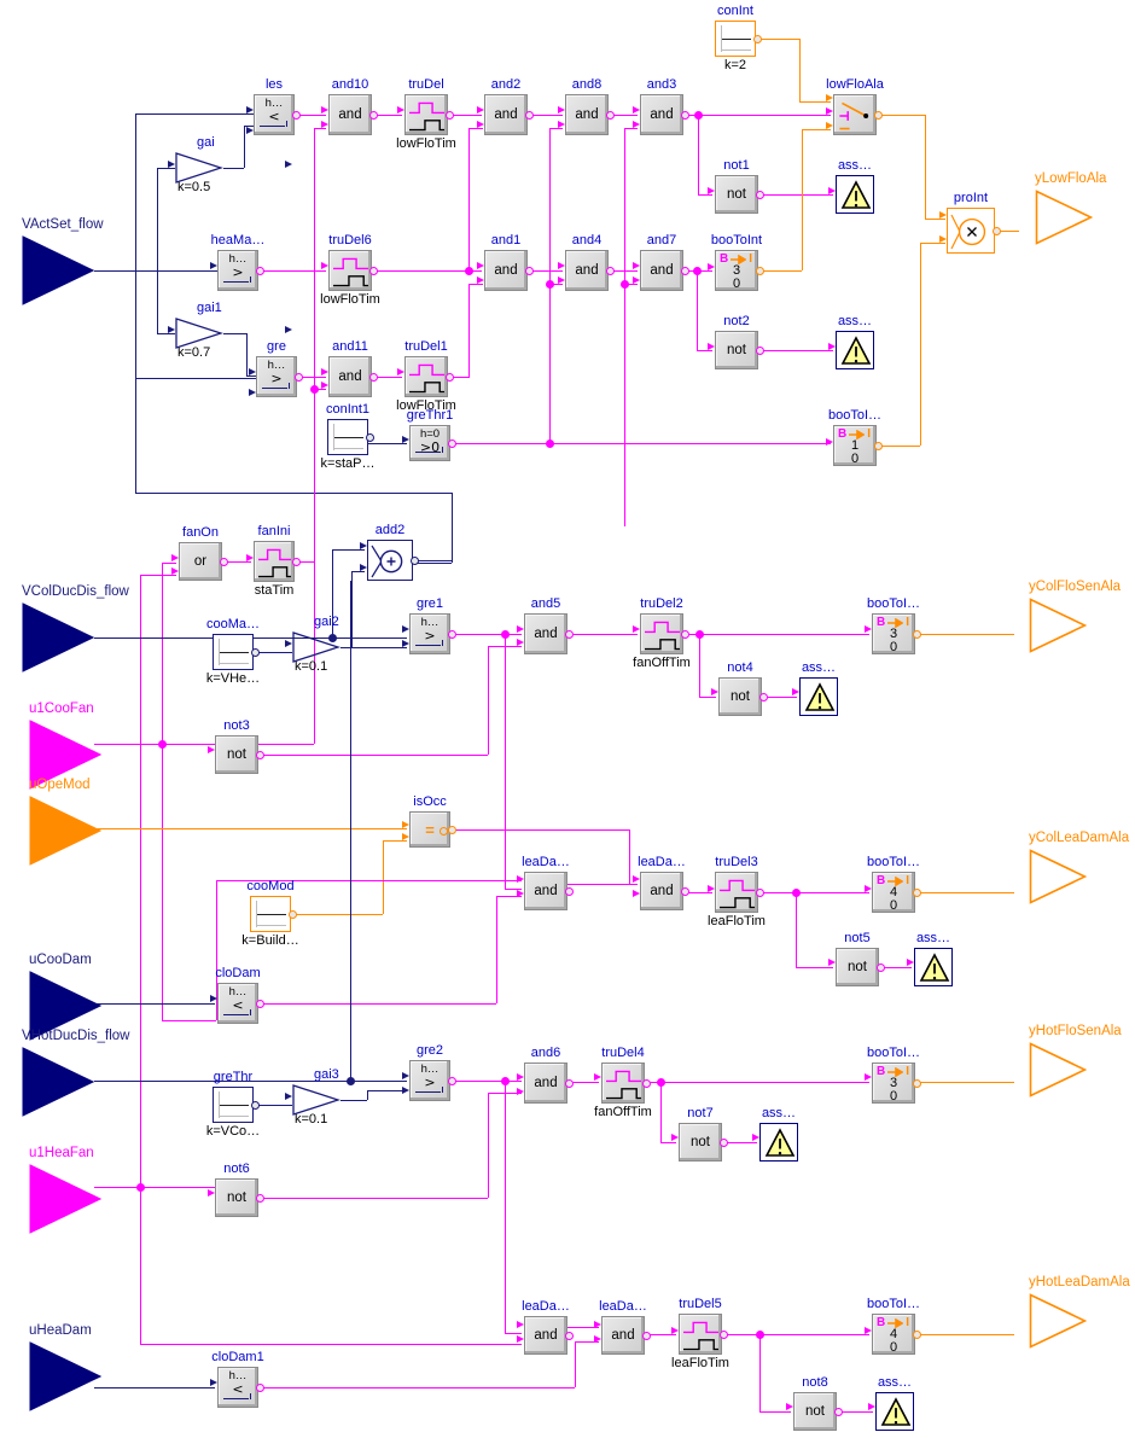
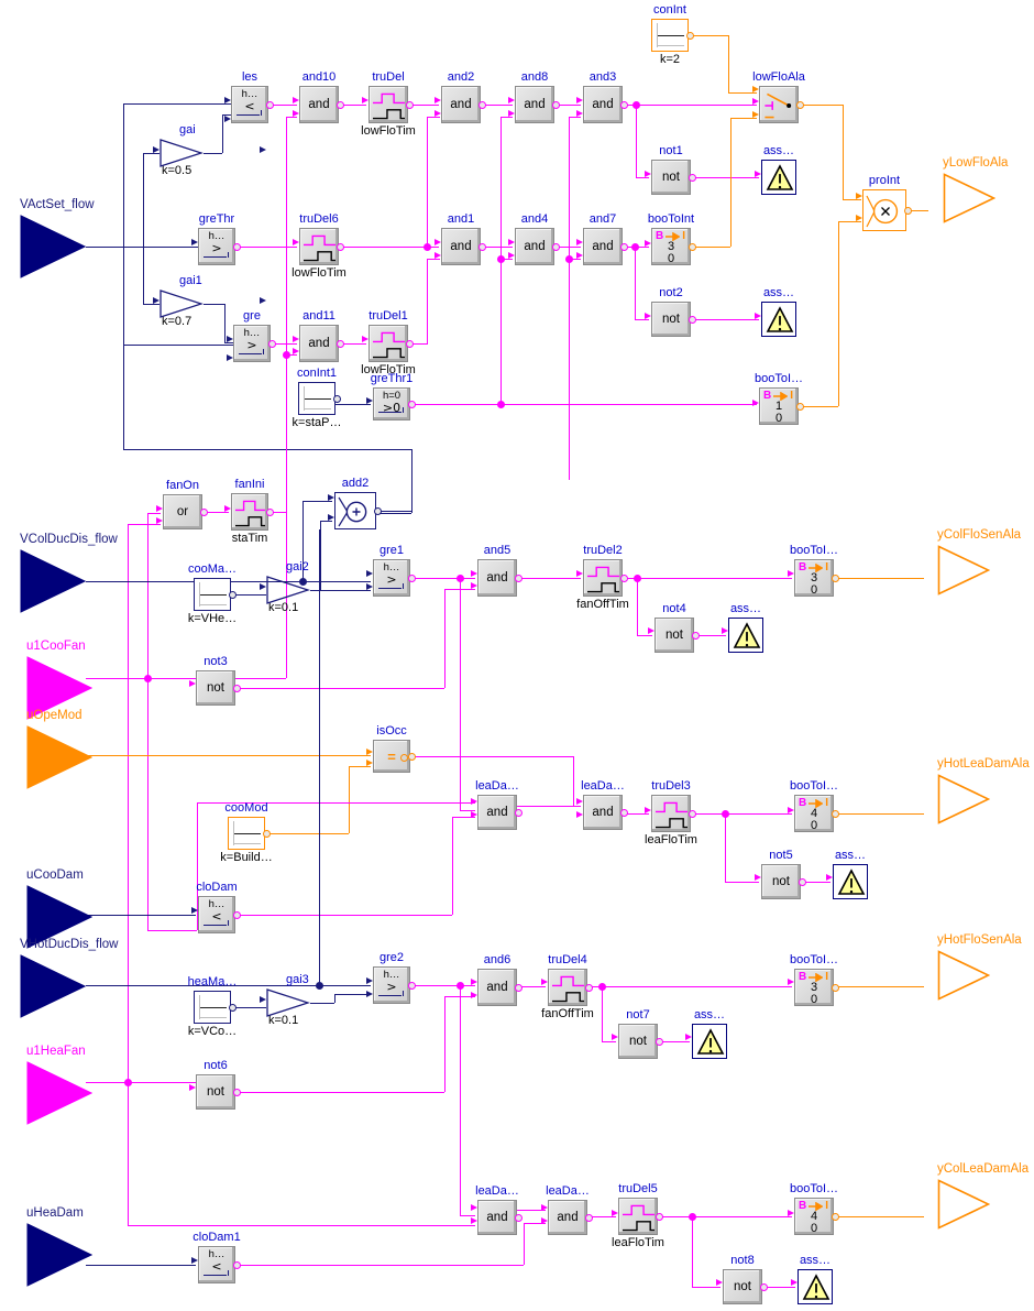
  h…
  <
  les
  gai
  k=0.5
  h…
  >
- heaMa…
+ greThr
  gai1
  k=0.7
  h…
  >
  gre
  and
  and10
  truDel
  lowFloTim
  and
  and2
  and
  and8
  and
  and3
  truDel6
  lowFloTim
  and
  and1
  and
  and4
  and
  and7
  and
  and11
  truDel1
  lowFloTim
  conInt1
  k=staP…
  h=0
  >0
  greThr1
  conInt
  k=2
  lowFloAla
  not
  not1
  ass…
  B
  I
  3
  0
  booToInt
  not
  not2
  ass…
  B
  I
  1
  0
  booToI…
  proInt
  or
  fanOn
  fanIni
  staTim
  add2
  cooMa…
  k=VHe…
  gai2
  k=0.1
  h…
  >
  gre1
  and
  and5
  truDel2
  fanOffTim
  not
  not4
  ass…
  B
  I
  3
  0
  booToI…
  not
  not3
  =
  isOcc
  cooMod
  k=Build…
  and
  leaDa…
  and
  leaDa…
  truDel3
  leaFloTim
  B
  I
  4
  0
  booToI…
  not
  not5
  ass…
  h…
  <
  cloDam
  h…
  >
  gre2
- greThr
+ heaMa…
  k=VCo…
  gai3
  k=0.1
  and
  and6
  truDel4
  fanOffTim
  not
  not7
  ass…
  B
  I
  3
  0
  booToI…
  not
  not6
  and
  leaDa…
  and
  leaDa…
  truDel5
  leaFloTim
  B
  I
  4
  0
  booToI…
  not
  not8
  ass…
  h…
  <
  cloDam1
  VActSet_flow
  VColDucDis_flow
  u1CooFan
  uOpeMod
  uCooDam
  VHotDucDis_flow
  u1HeaFan
  uHeaDam
  yLowFloAla
  yColFloSenAla
- yColLeaDamAla
+ yHotLeaDamAla
  yHotFloSenAla
- yHotLeaDamAla
+ yColLeaDamAla
